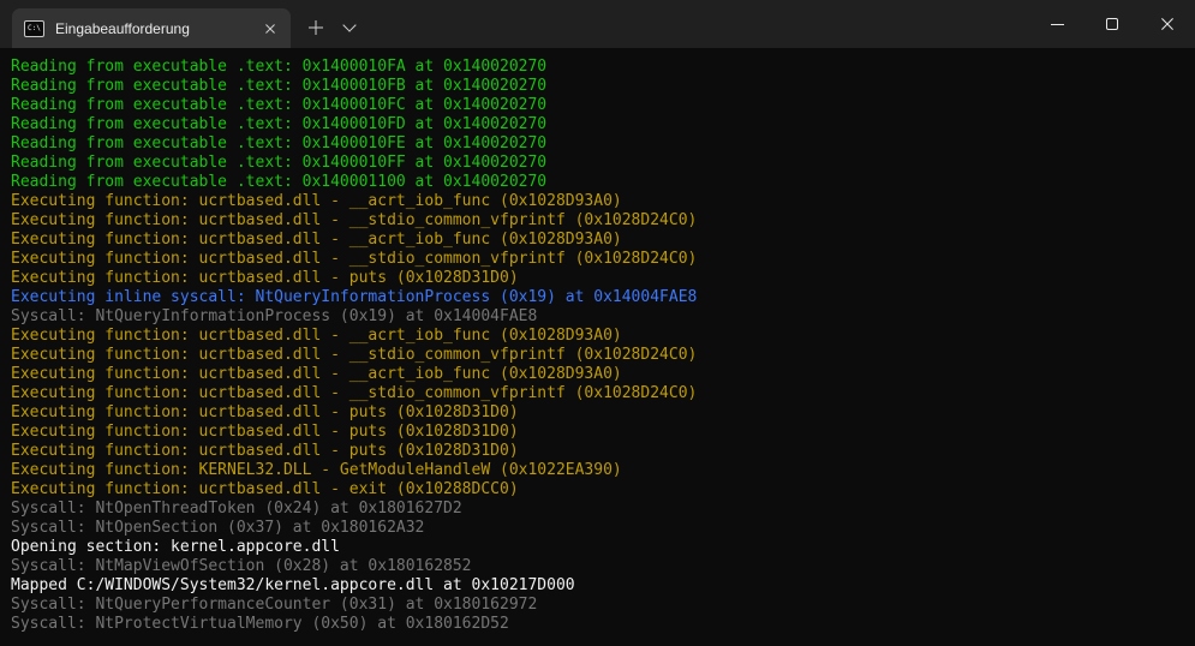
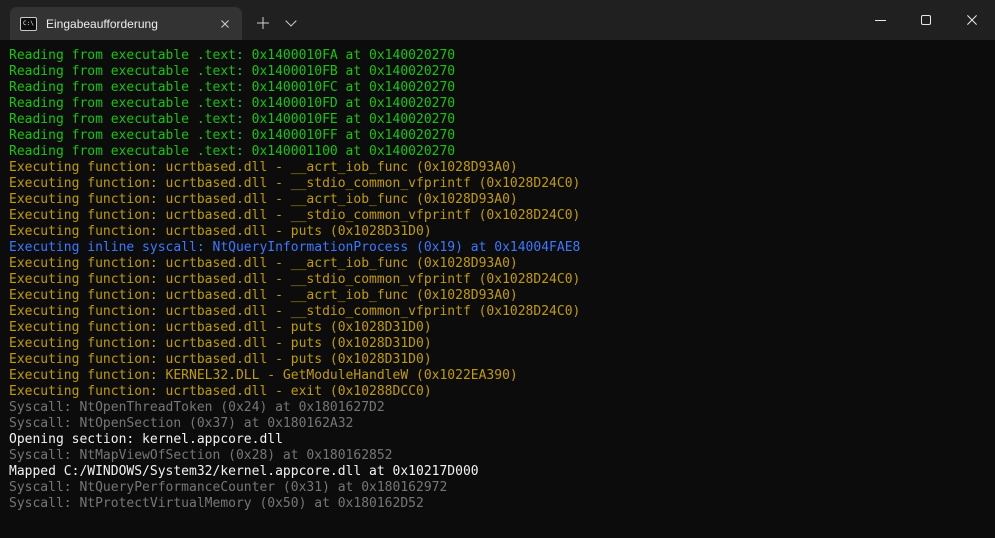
  Eingabeaufforderung
  Reading from executable .text: 0x1400010FA at 0x140020270
  Reading from executable .text: 0x1400010FB at 0x140020270
  Reading from executable .text: 0x1400010FC at 0x140020270
  Reading from executable .text: 0x1400010FD at 0x140020270
  Reading from executable .text: 0x1400010FE at 0x140020270
  Reading from executable .text: 0x1400010FF at 0x140020270
  Reading from executable .text: 0x140001100 at 0x140020270
  Executing function: ucrtbased.dll - __acrt_iob_func (0x1028D93A0)
  Executing function: ucrtbased.dll - __stdio_common_vfprintf (0x1028D24C0)
  Executing function: ucrtbased.dll - __acrt_iob_func (0x1028D93A0)
  Executing function: ucrtbased.dll - __stdio_common_vfprintf (0x1028D24C0)
  Executing function: ucrtbased.dll - puts (0x1028D31D0)
  Executing inline syscall: NtQueryInformationProcess (0x19) at 0x14004FAE8
- Syscall: NtQueryInformationProcess (0x19) at 0x14004FAE8
  Executing function: ucrtbased.dll - __acrt_iob_func (0x1028D93A0)
  Executing function: ucrtbased.dll - __stdio_common_vfprintf (0x1028D24C0)
  Executing function: ucrtbased.dll - __acrt_iob_func (0x1028D93A0)
  Executing function: ucrtbased.dll - __stdio_common_vfprintf (0x1028D24C0)
  Executing function: ucrtbased.dll - puts (0x1028D31D0)
  Executing function: ucrtbased.dll - puts (0x1028D31D0)
  Executing function: ucrtbased.dll - puts (0x1028D31D0)
  Executing function: KERNEL32.DLL - GetModuleHandleW (0x1022EA390)
  Executing function: ucrtbased.dll - exit (0x10288DCC0)
  Syscall: NtOpenThreadToken (0x24) at 0x1801627D2
  Syscall: NtOpenSection (0x37) at 0x180162A32
  Opening section: kernel.appcore.dll
  Syscall: NtMapViewOfSection (0x28) at 0x180162852
  Mapped C:/WINDOWS/System32/kernel.appcore.dll at 0x10217D000
  Syscall: NtQueryPerformanceCounter (0x31) at 0x180162972
  Syscall: NtProtectVirtualMemory (0x50) at 0x180162D52
